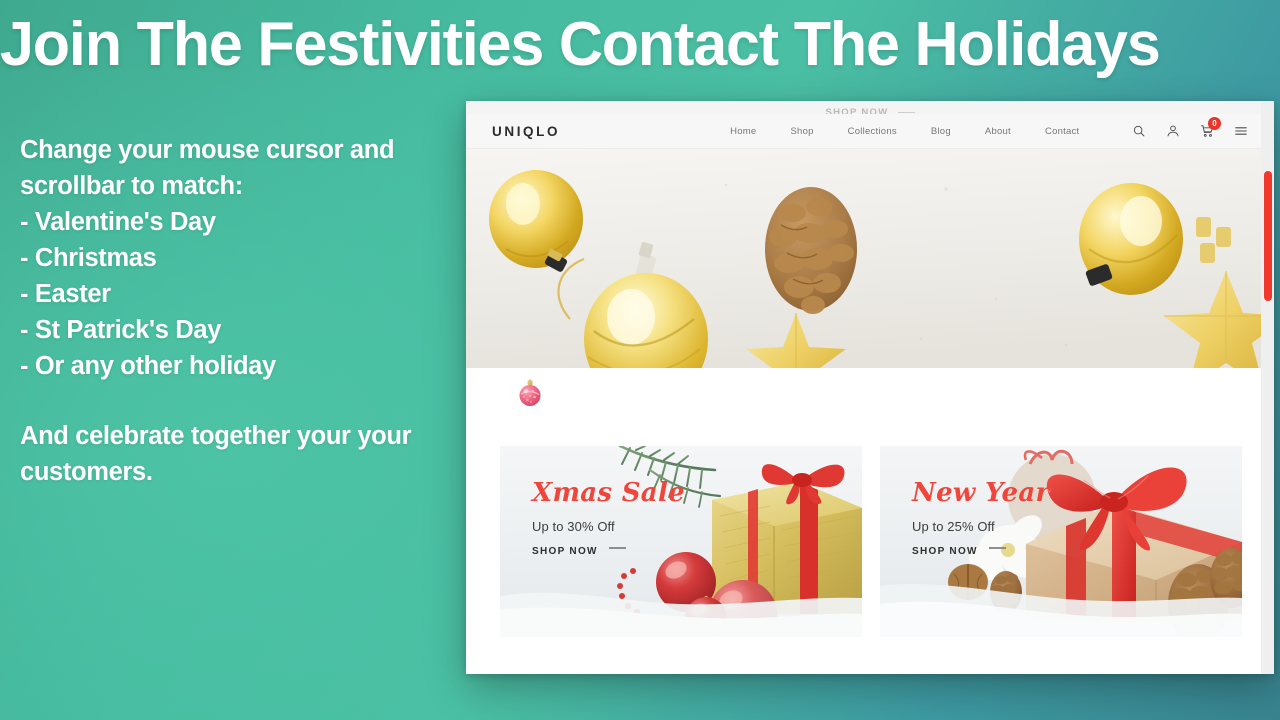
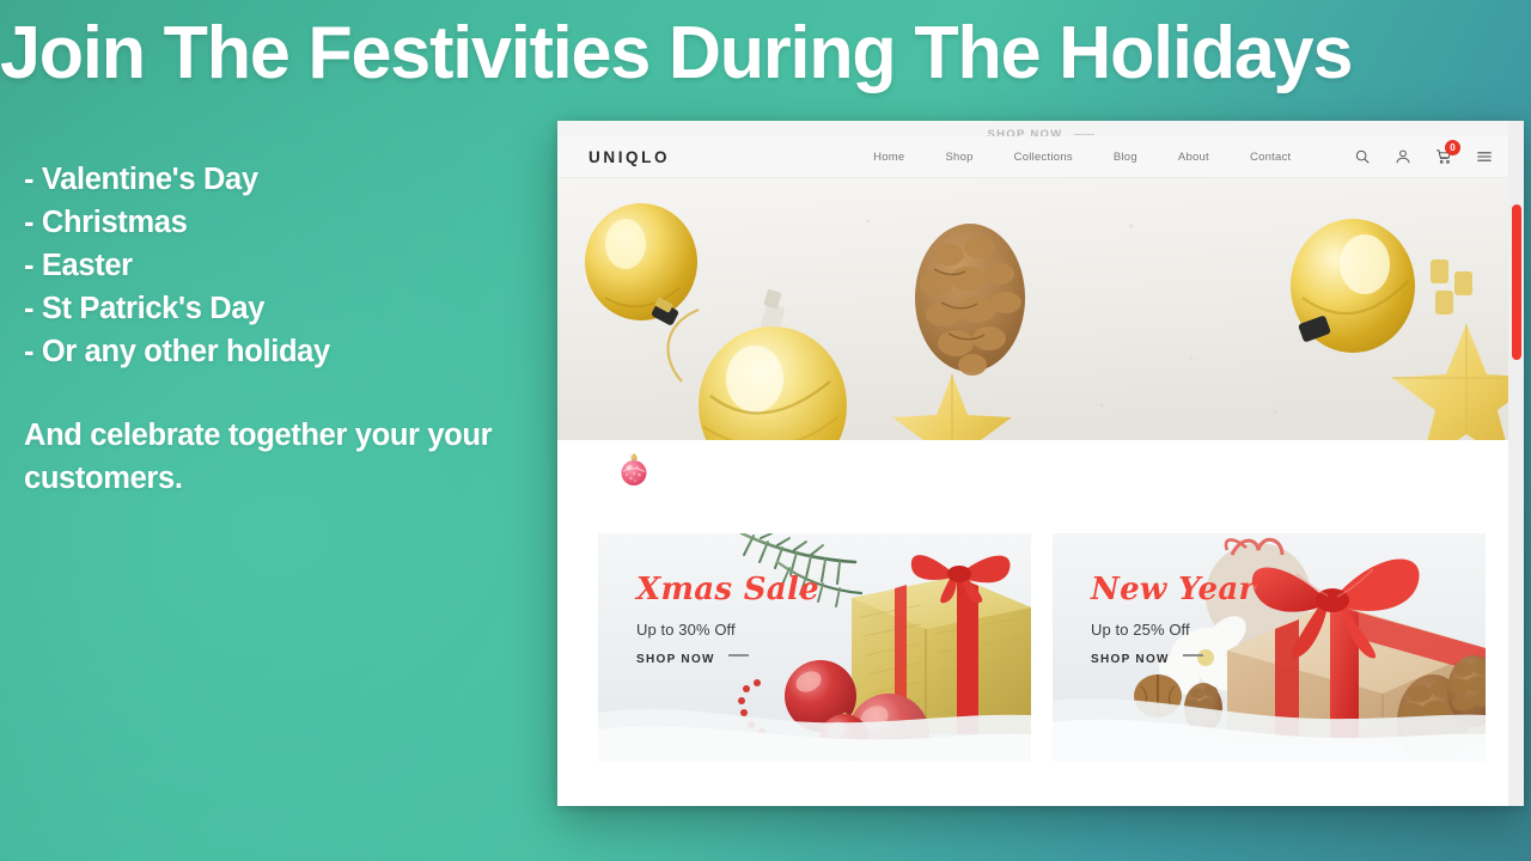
- Join The Festivities Contact The Holidays
+ Join The Festivities During The Holidays
- Change your mouse cursor and scrollbar to match:
  - Valentine's Day
  - Christmas
  - Easter
  - St Patrick's Day
  - Or any other holiday
  And celebrate together your your customers.
  SHOP NOW
  UNIQLO
  Home
  Shop
  Collections
  Blog
  About
  Contact
  0
  Xmas Sale
  Up to 30% Off
  SHOP NOW
  New Year
  Up to 25% Off
  SHOP NOW
